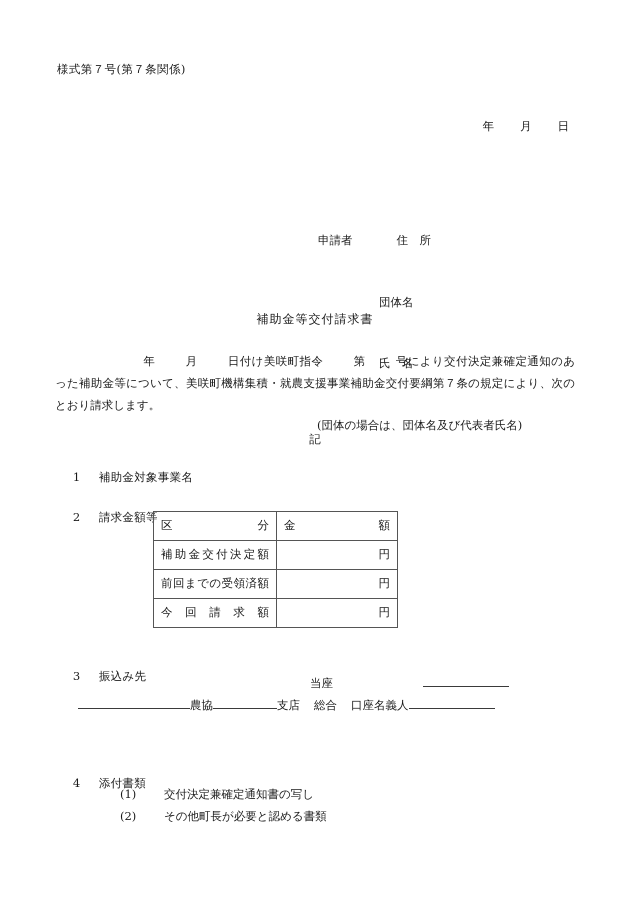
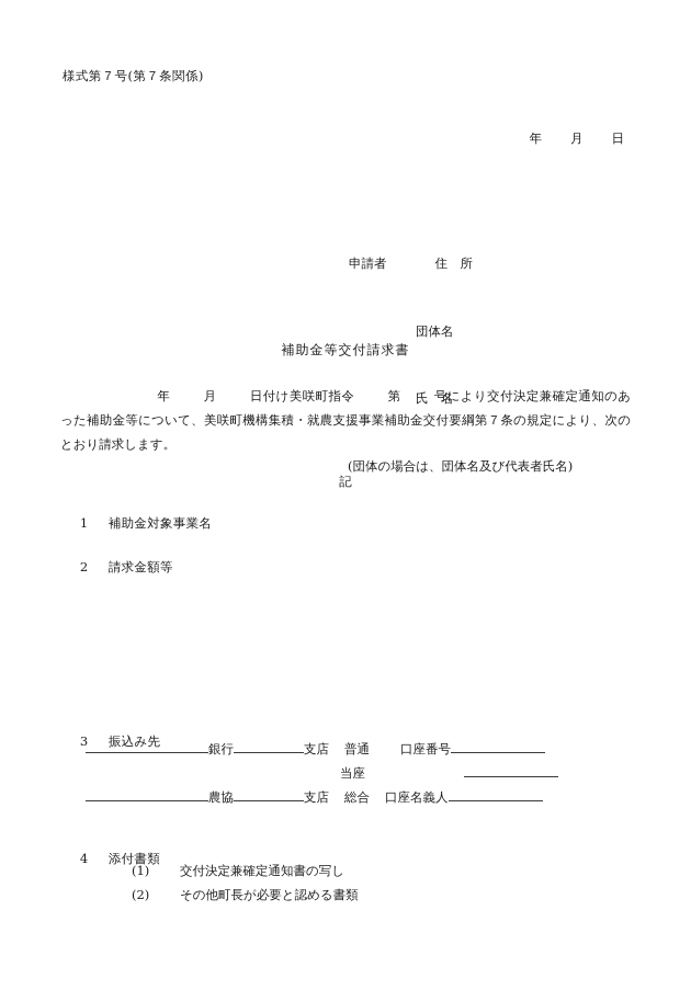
  様式第７号(第７条関係)
  年 月 日
  申請者 住 所
  団体名
  氏 名
  (団体の場合は、団体名及び代表者氏名)
  補助金等交付請求書
  年 月 日付け美咲町指令 第 号により交付決定兼確定通知のあった補助金等について、美咲町機構集積・就農支援事業補助金交付要綱第７条の規定により、次のとおり請求します。
  記
  1 補助金対象事業名
  2 請求金額等
- 区 分	金 額
- 補 助 金 交 付 決 定 額	円
- 前回までの受領済額	円
- 今 回 請 求 額	円
  3 振込み先
+ 銀行 支店 普通 口座番号
  当座
  農協 支店 総合 口座名義人
  4 添付書類
  (1) 交付決定兼確定通知書の写し
  (2) その他町長が必要と認める書類
